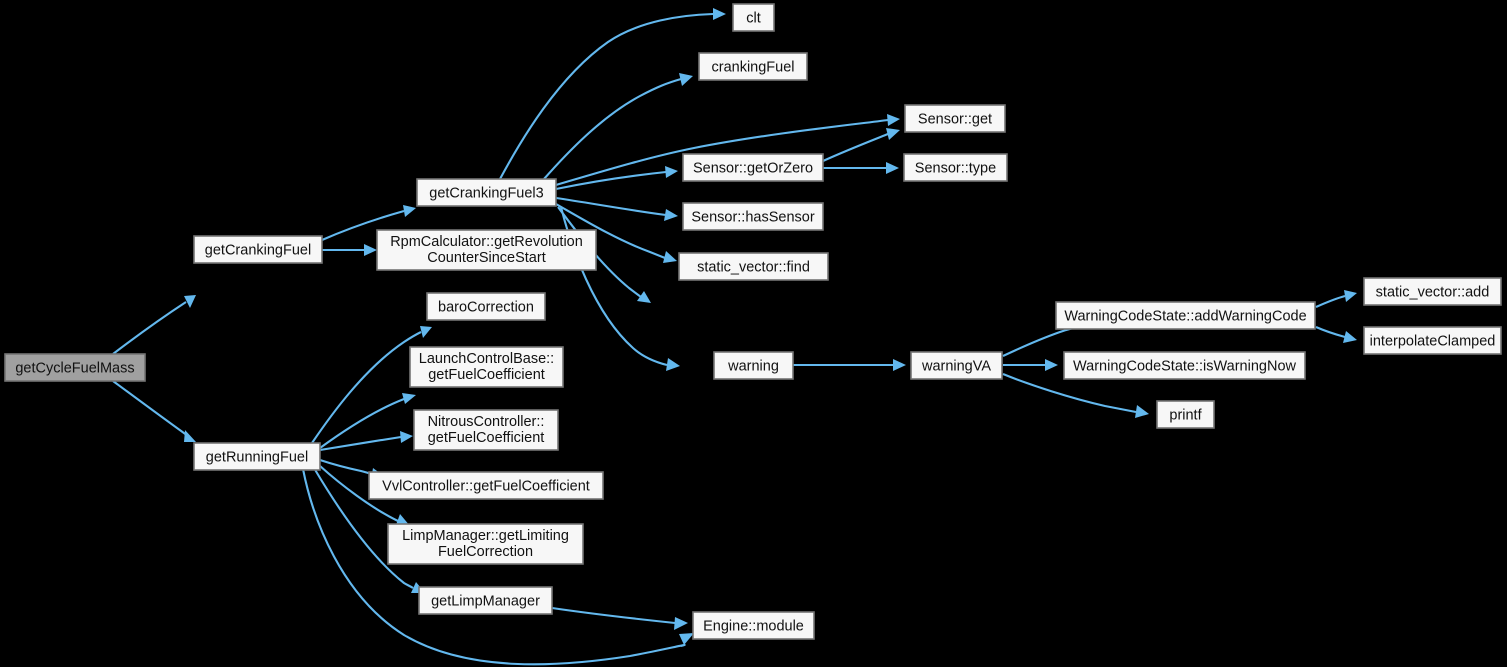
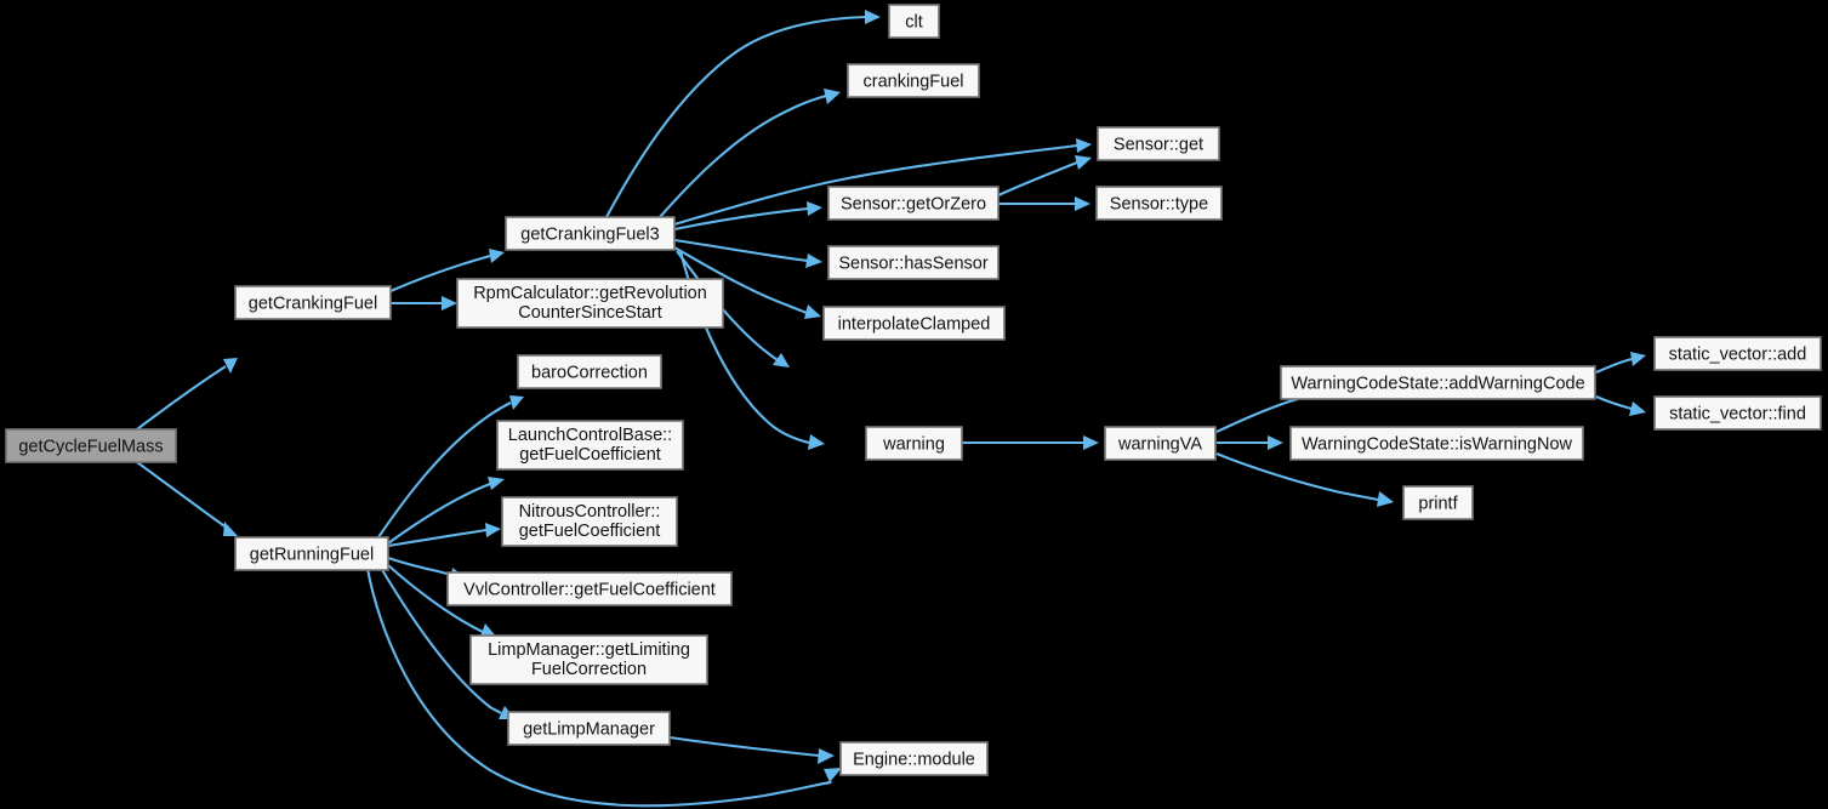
  getCycleFuelMass
  getCrankingFuel
  getRunningFuel
  getCrankingFuel3
  RpmCalculator::getRevolution
  CounterSinceStart
  clt
  crankingFuel
  Sensor::get
  Sensor::getOrZero
  Sensor::type
  Sensor::hasSensor
- static_vector::find
+ interpolateClamped
  warning
  warningVA
  WarningCodeState::addWarningCode
  WarningCodeState::isWarningNow
  printf
  static_vector::add
- interpolateClamped
+ static_vector::find
  baroCorrection
  LaunchControlBase::
  getFuelCoefficient
  NitrousController::
  getFuelCoefficient
  VvlController::getFuelCoefficient
  LimpManager::getLimiting
  FuelCorrection
  getLimpManager
  Engine::module
